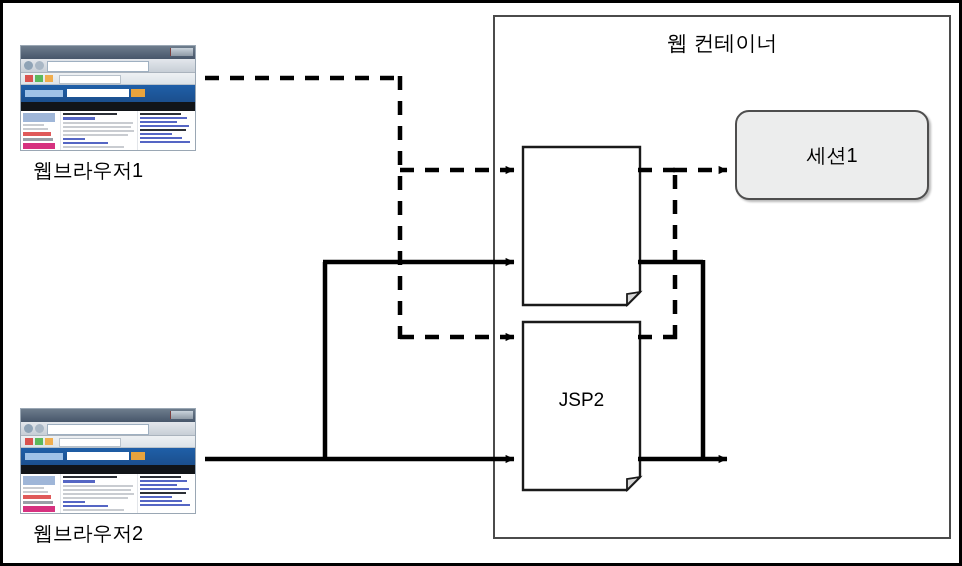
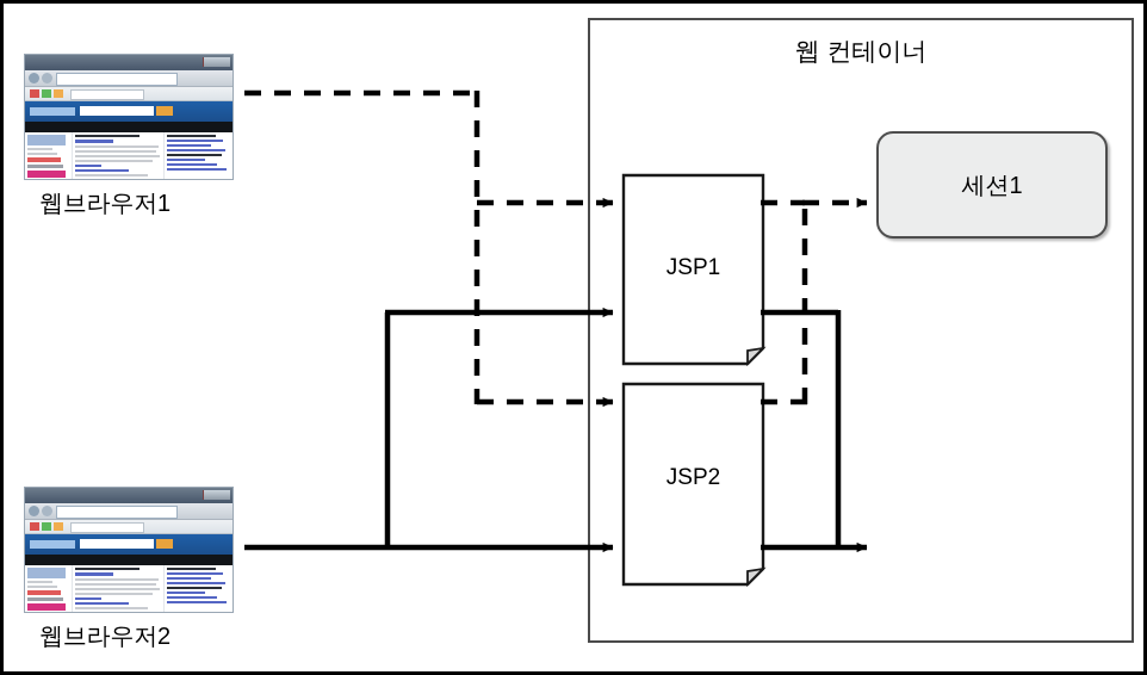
  웹 컨테이너
  웹브라우저1
  웹브라우저2
  세션1
+ JSP1
  JSP2
